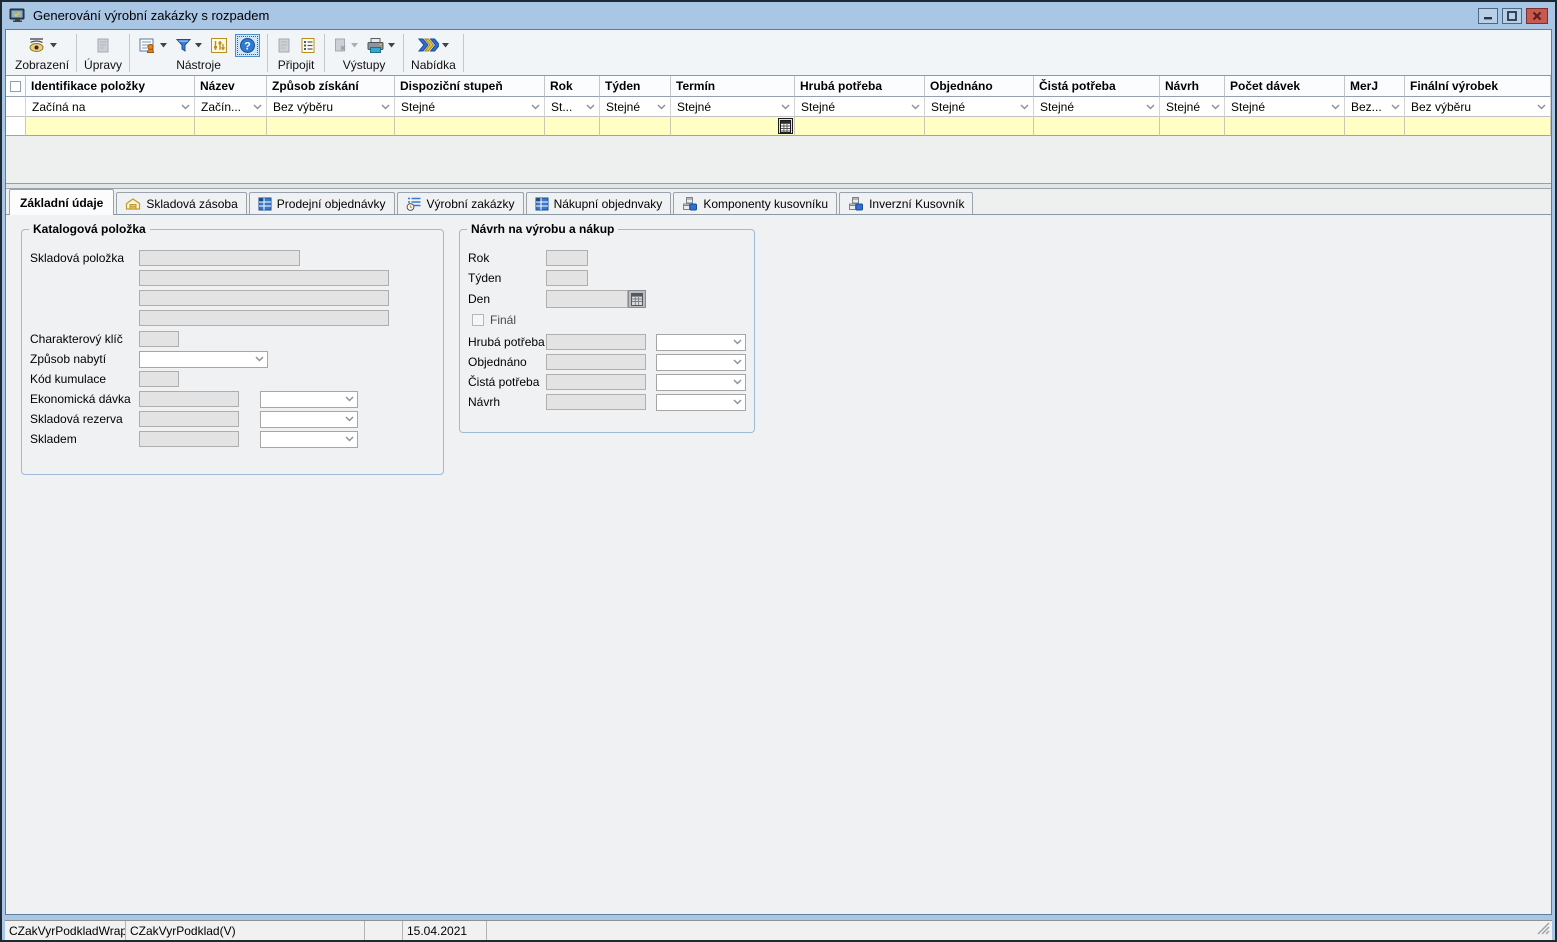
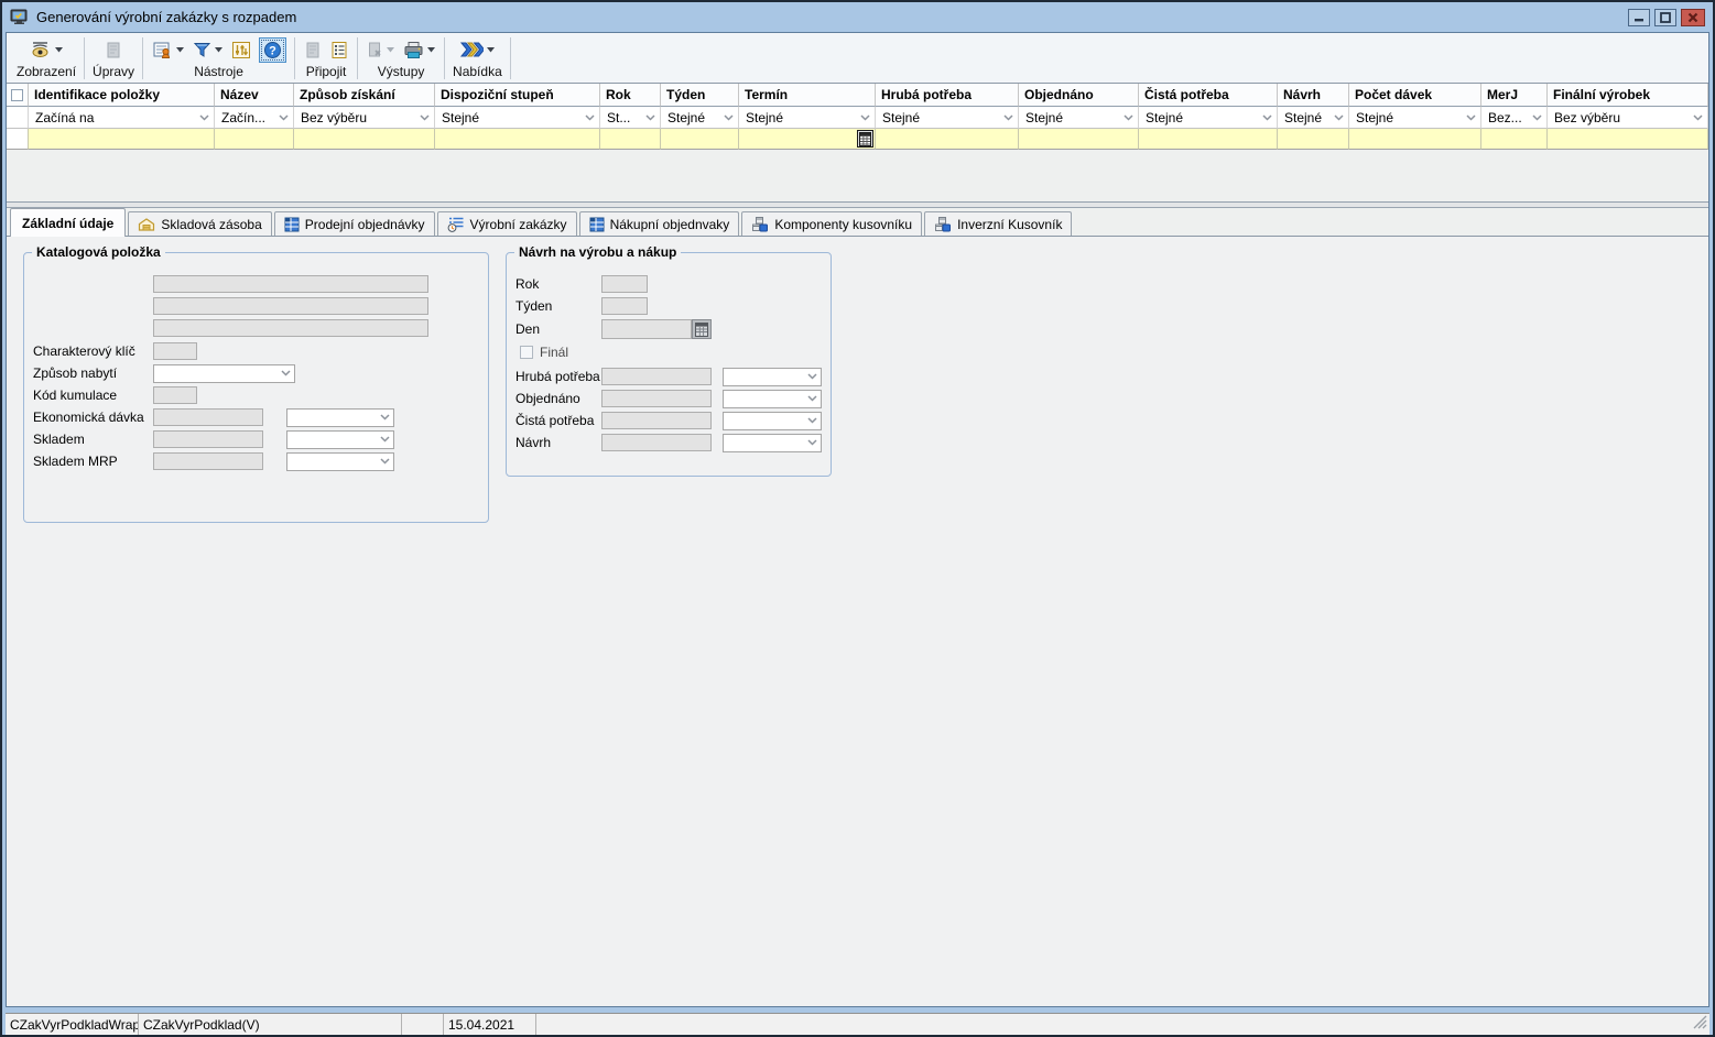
  Generování výrobní zakázky s rozpadem
  Zobrazení
  Úpravy
  ?
  Nástroje
  Připojit
  Výstupy
  Nabídka
  Identifikace položky
  Název
  Způsob získání
  Dispoziční stupeň
  Rok
  Týden
  Termín
  Hrubá potřeba
  Objednáno
  Čistá potřeba
  Návrh
  Počet dávek
  MerJ
  Finální výrobek
  Začíná na
  Začín...
  Bez výběru
  Stejné
  St...
  Stejné
  Stejné
  Stejné
  Stejné
  Stejné
  Stejné
  Stejné
  Bez...
  Bez výběru
  Základní údaje
  Skladová zásoba
  Prodejní objednávky
  Výrobní zakázky
  Nákupní objednvaky
  Komponenty kusovníku
  Inverzní Kusovník
  Katalogová položka
- Skladová položka
  Charakterový klíč
  Způsob nabytí
  Kód kumulace
  Ekonomická dávka
- Skladová rezerva
  Skladem
+ Skladem MRP
  Návrh na výrobu a nákup
  Rok
  Týden
  Den
  Finál
  Hrubá potřeba
  Objednáno
  Čistá potřeba
  Návrh
  CZakVyrPodkladWrap
  CZakVyrPodklad(V)
  15.04.2021
